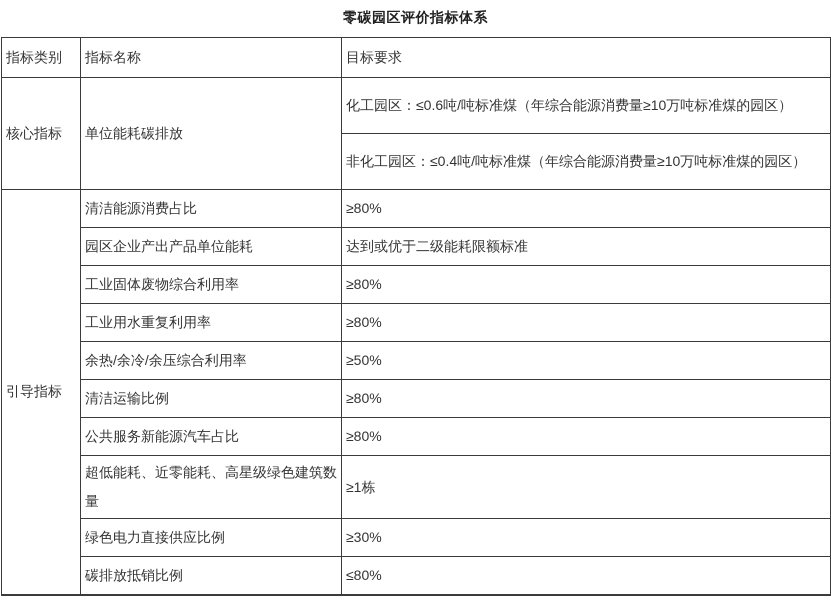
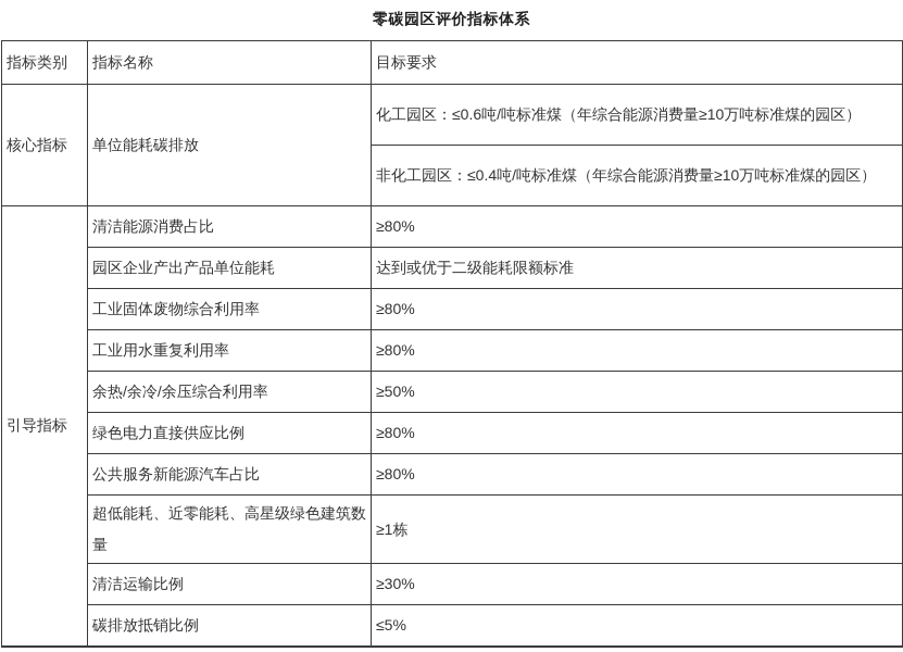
  零碳园区评价指标体系
  指标类别	指标名称	目标要求
  核心指标	单位能耗碳排放	化工园区：≤0.6吨/吨标准煤（年综合能源消费量≥10万吨标准煤的园区）
  非化工园区：≤0.4吨/吨标准煤（年综合能源消费量≥10万吨标准煤的园区）
  引导指标	清洁能源消费占比	≥80%
  园区企业产出产品单位能耗	达到或优于二级能耗限额标准
  工业固体废物综合利用率	≥80%
  工业用水重复利用率	≥80%
  余热/余冷/余压综合利用率	≥50%
- 清洁运输比例	≥80%
+ 绿色电力直接供应比例	≥80%
  公共服务新能源汽车占比	≥80%
  超低能耗、近零能耗、高星级绿色建筑数量	≥1栋
- 绿色电力直接供应比例	≥30%
+ 清洁运输比例	≥30%
- 碳排放抵销比例	≤80%
+ 碳排放抵销比例	≤5%
